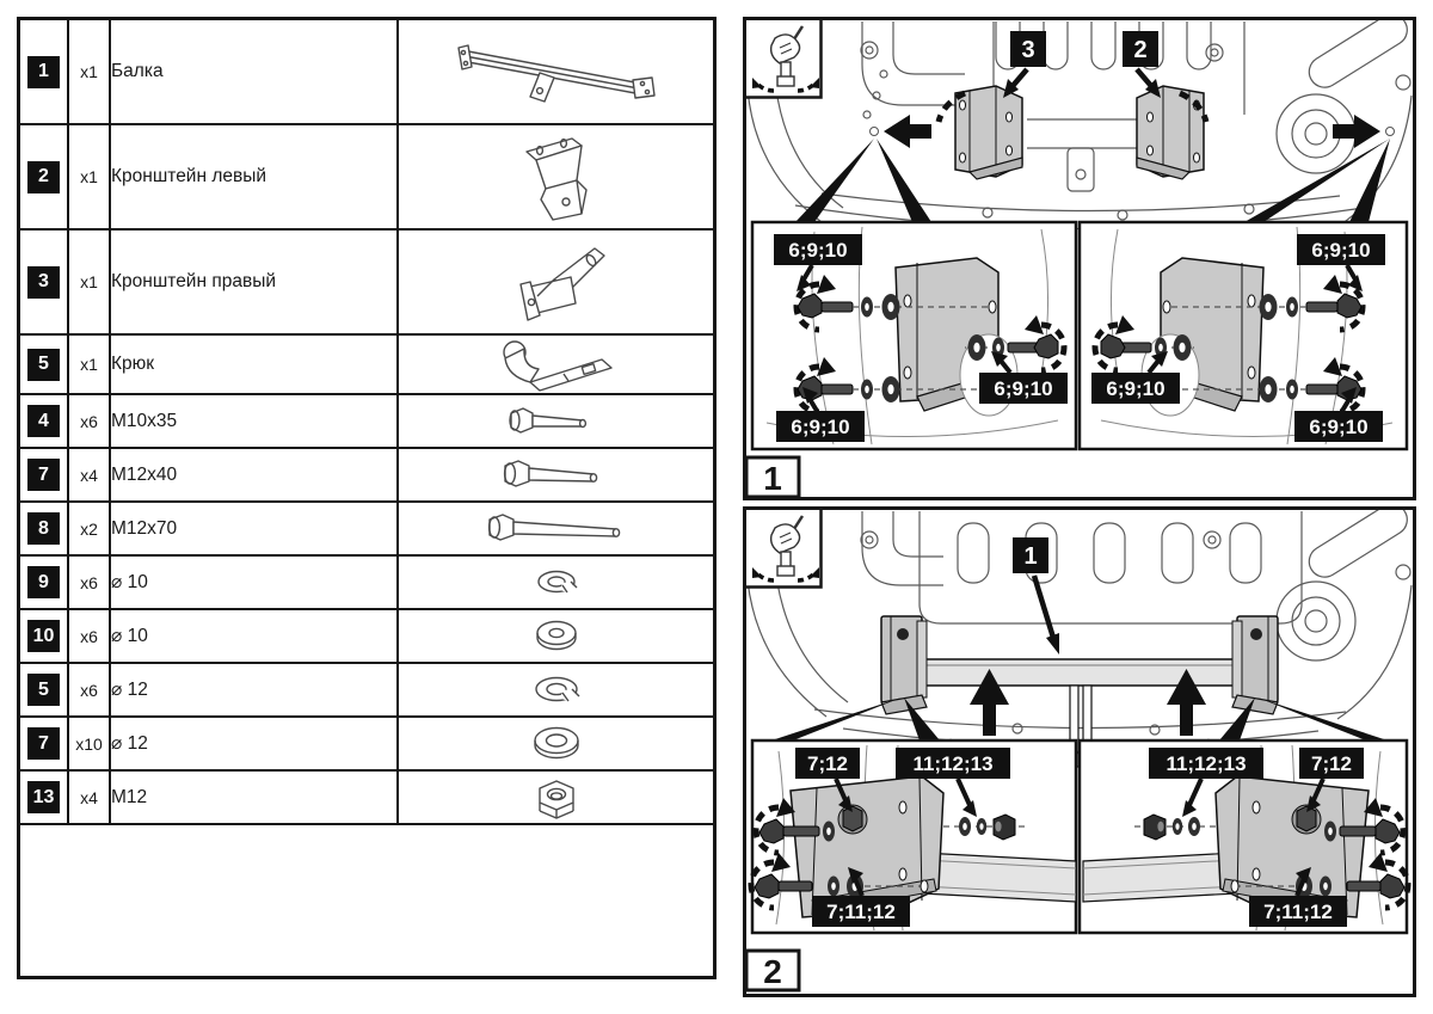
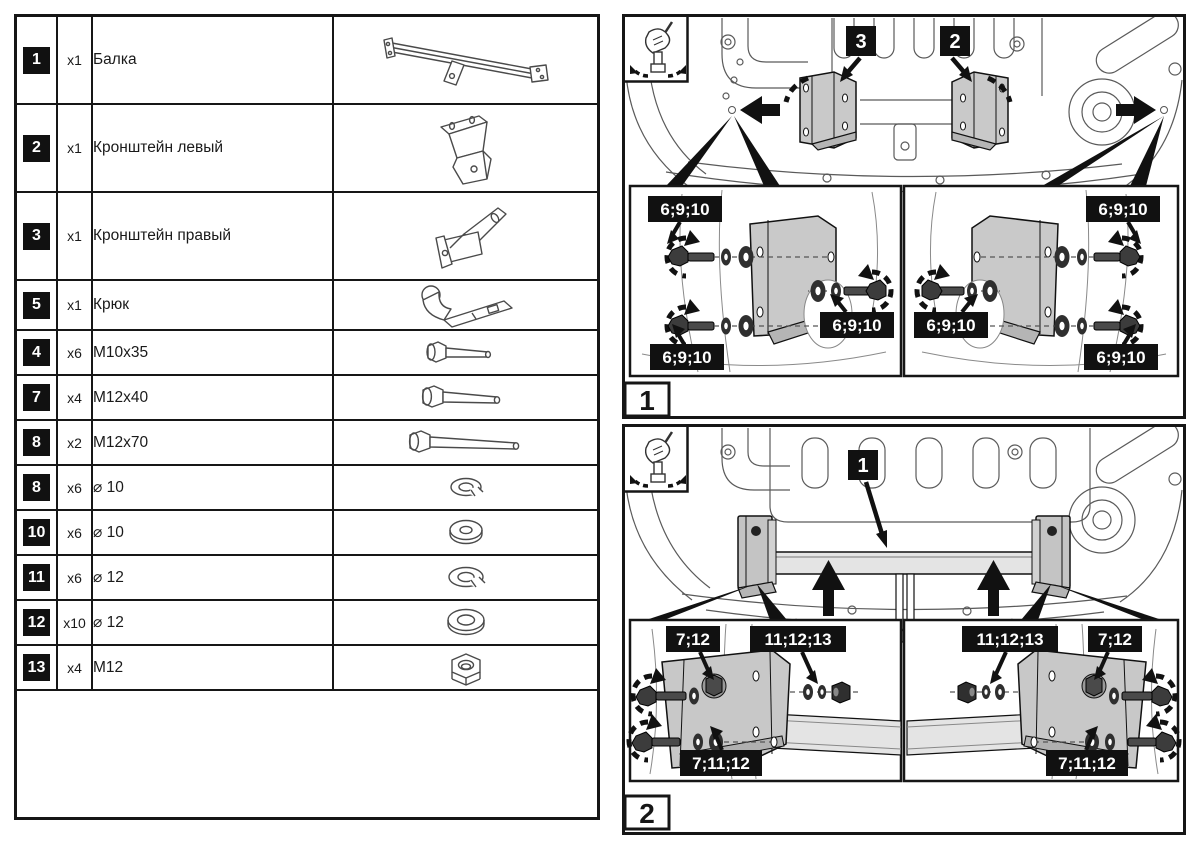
  1	x1	Балка
  2	x1	Кронштейн левый
  3	x1	Кронштейн правый
  5	x1	Крюк
  4	x6	M10x35
  7	x4	M12x40
  8	x2	M12x70
- 9	x6	⌀ 10
+ 8	x6	⌀ 10
  10	x6	⌀ 10
- 5	x6	⌀ 12
+ 11	x6	⌀ 12
- 7	x10	⌀ 12
+ 12	x10	⌀ 12
  13	x4	M12
  3
  2
  6;9;10
  6;9;10
  6;9;10
  6;9;10
  6;9;10
  6;9;10
  1
  1
  7;12
  11;12;13
  7;11;12
  11;12;13
  7;12
  7;11;12
  2
